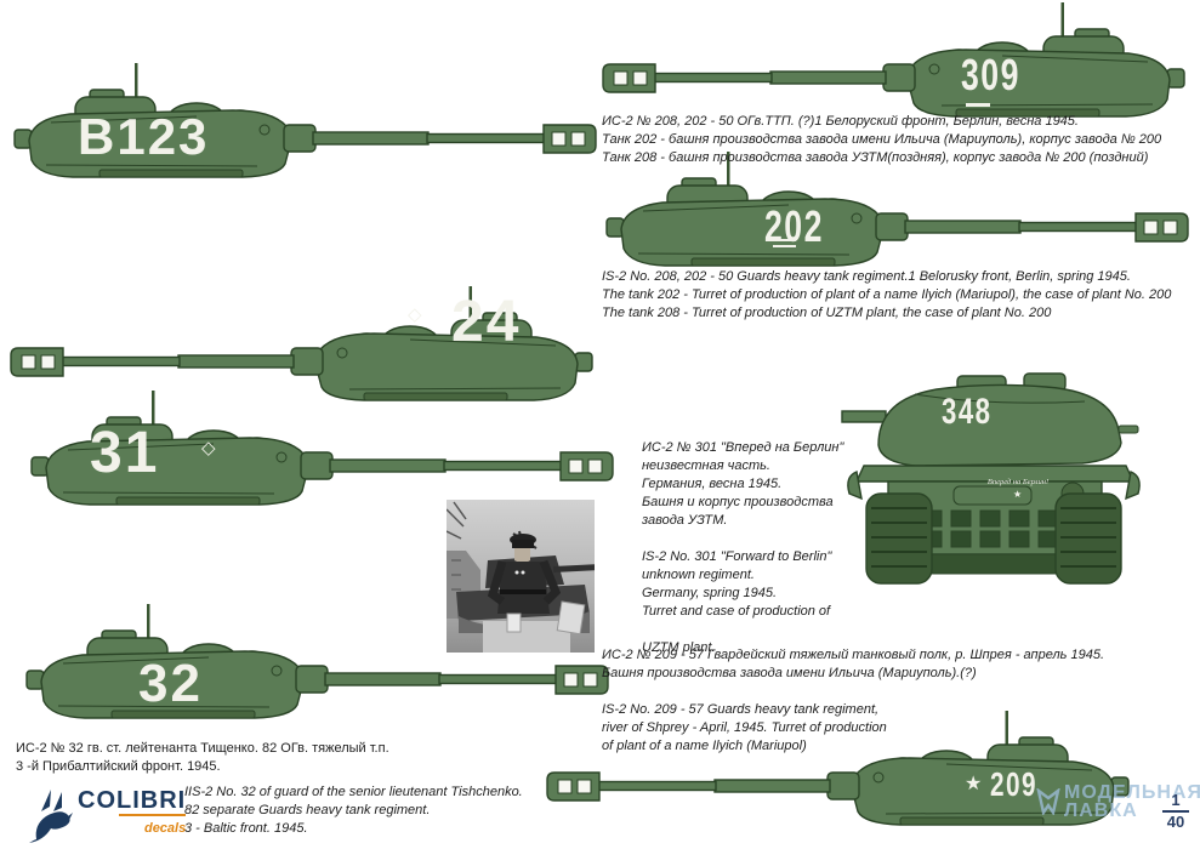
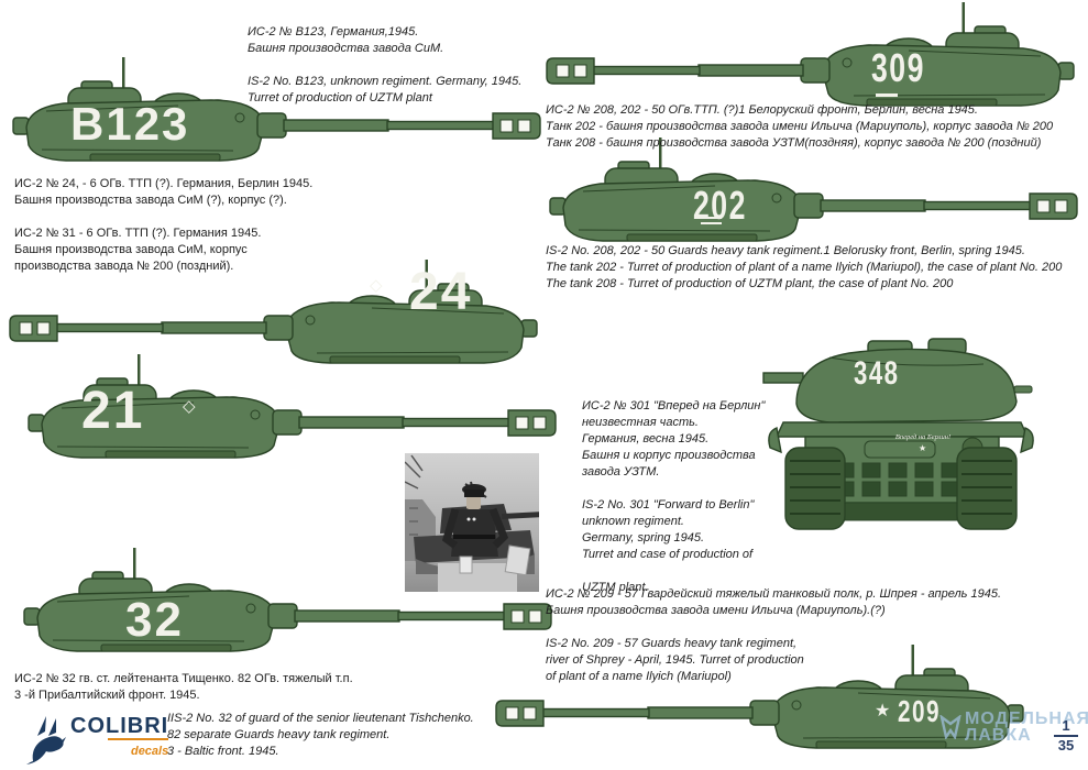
  В123
  309
  202
  24
  ◇
- 31
+ 21
  ◇
  348
  ★
  32
  ★
  209
+ ИС-2 № В123, Германия,1945.
+ Башня производства завода СиМ.
+ IS-2 No. B123, unknown regiment. Germany, 1945.
+ Turret of production of UZTM plant
+ ИС-2 № 24, - 6 ОГв. ТТП (?). Германия, Берлин 1945.
+ Башня производства завода СиМ (?), корпус (?).
+ ИС-2 № 31 - 6 ОГв. ТТП (?). Германия 1945.
+ Башня производства завода СиМ, корпус
+ производства завода № 200 (поздний).
  ИС-2 № 208, 202 - 50 ОГв.ТТП. (?)1 Белоруский фронт, Берлин, весна 1945.
  Танк 202 - башня производства завода имени Ильича (Мариуполь), корпус завода № 200
  Танк 208 - башня производства завода УЗТМ(поздняя), корпус завода № 200 (поздний)
  IS-2 No. 208, 202 - 50 Guards heavy tank regiment.1 Belorusky front, Berlin, spring 1945.
  The tank 202 - Turret of production of plant of a name Ilyich (Mariupol), the case of plant No. 200
  The tank 208 - Turret of production of UZTM plant, the case of plant No. 200
  ИС-2 № 301 "Вперед на Берлин"
  неизвестная часть.
  Германия, весна 1945.
  Башня и корпус производства
  завода УЗТМ.
  IS-2 No. 301 "Forward to Berlin"
  unknown regiment.
  Germany, spring 1945.
  Turret and case of production of
  UZTM plant.
  ИС-2 № 209 - 57 Гвардейский тяжелый танковый полк, р. Шпрея - апрель 1945.
  Башня производства завода имени Ильича (Мариуполь).(?)
  IS-2 No. 209 - 57 Guards heavy tank regiment,
  river of Shprey - April, 1945. Turret of production
  of plant of a name Ilyich (Mariupol)
  ИС-2 № 32 гв. ст. лейтенанта Тищенко. 82 ОГв. тяжелый т.п.
  3 -й Прибалтийский фронт. 1945.
  IIS-2 No. 32 of guard of the senior lieutenant Tishchenko.
  82 separate Guards heavy tank regiment.
  3 - Baltic front. 1945.
  COLIBRI
  decals
  МОДЕЛЬНАЯ
  ЛАВКА
  1
- 40
+ 35
